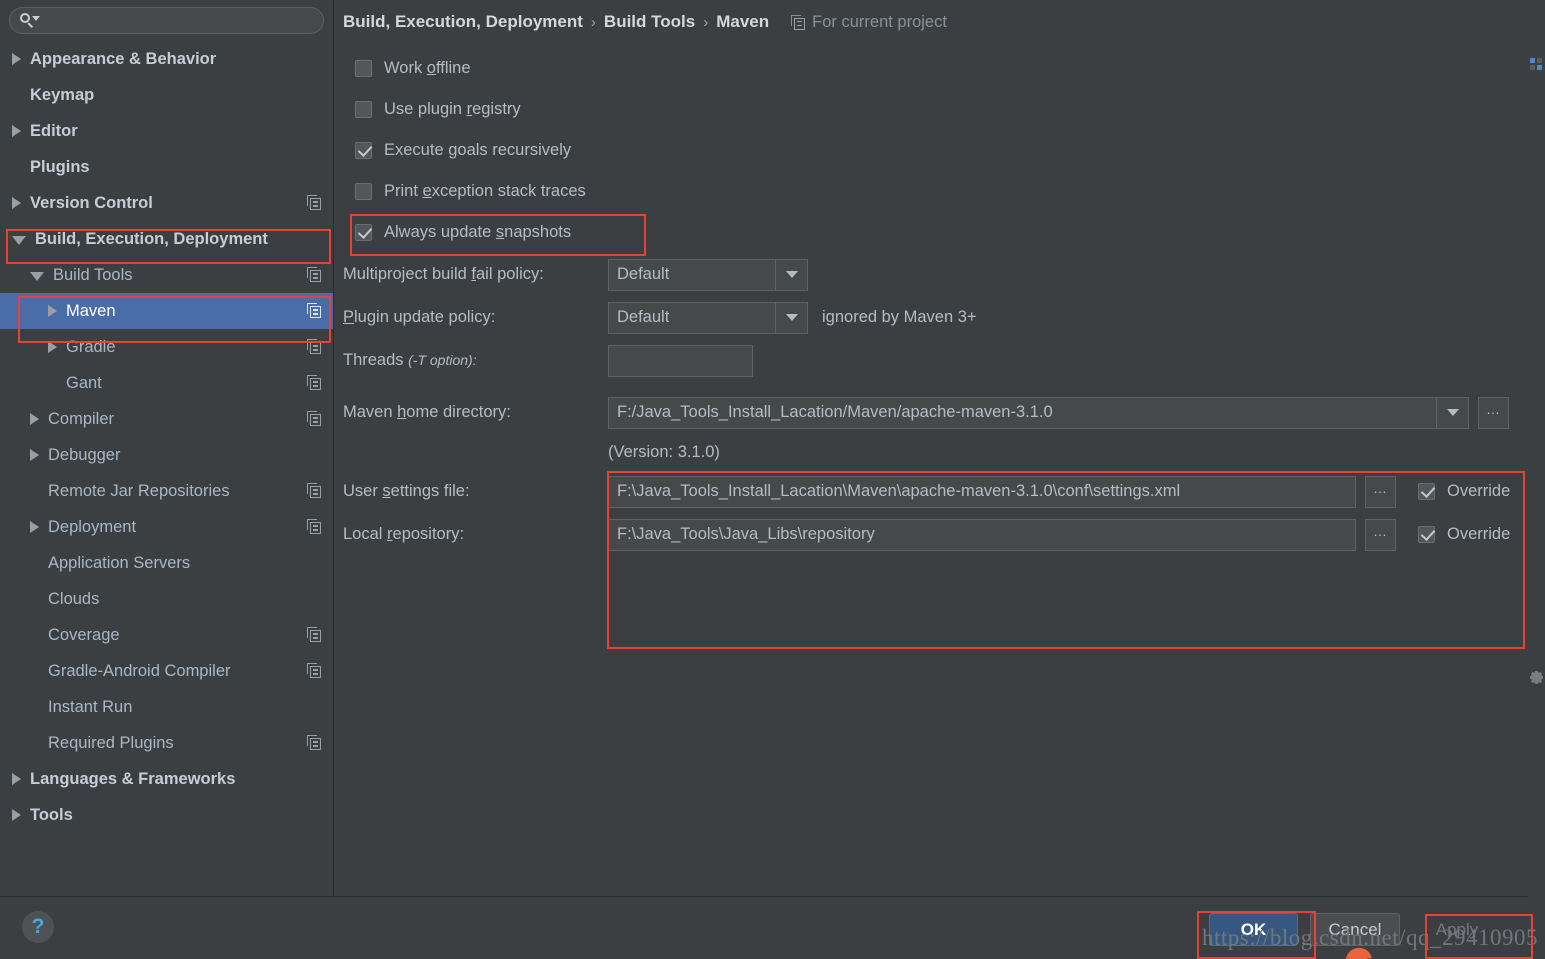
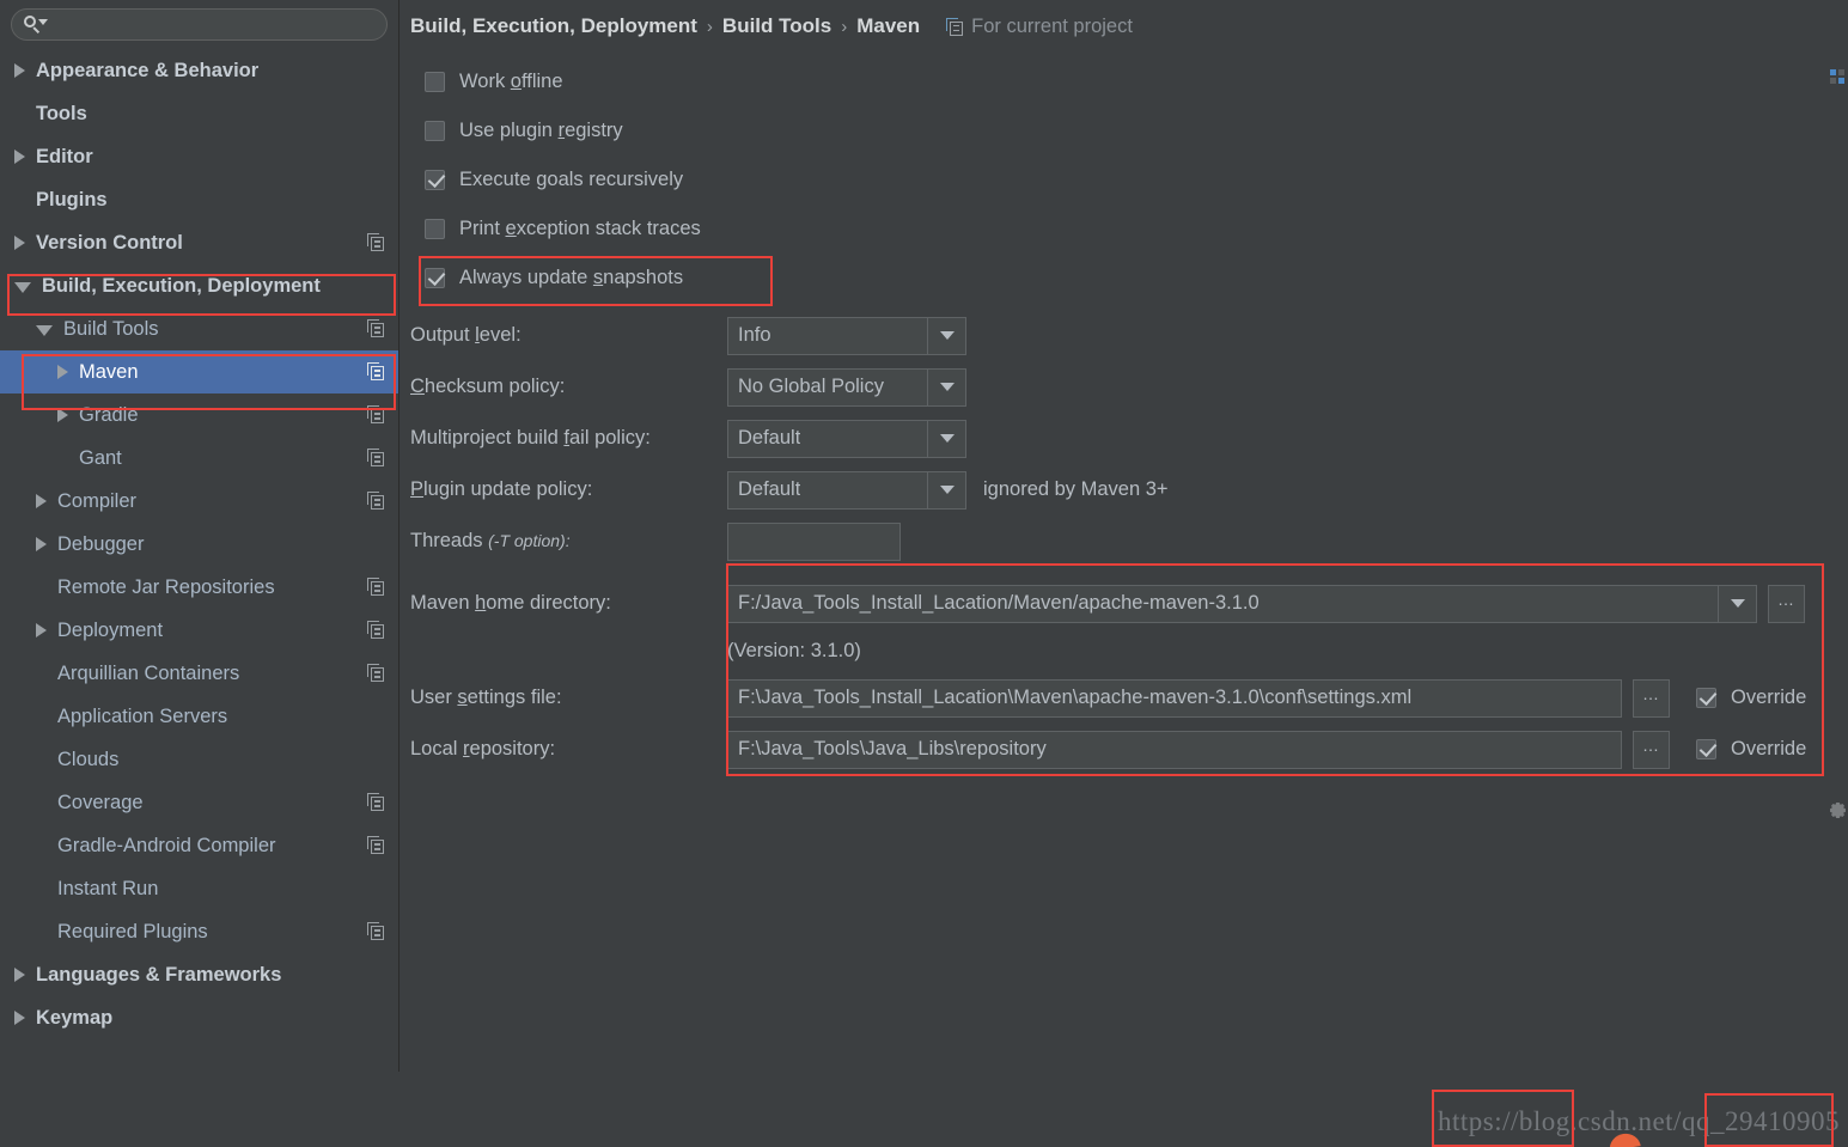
  Appearance & Behavior
- Keymap
+ Tools
  Editor
  Plugins
  Version Control
  Build, Execution, Deployment
  Build Tools
  Maven
  Gradle
  Gant
  Compiler
  Debugger
  Remote Jar Repositories
  Deployment
+ Arquillian Containers
  Application Servers
  Clouds
  Coverage
  Gradle-Android Compiler
  Instant Run
  Required Plugins
  Languages & Frameworks
- Tools
+ Keymap
  Build, Execution, Deployment
  ›
  Build Tools
  ›
  Maven
  For current project
  Work offline
  Use plugin registry
  Execute goals recursively
  Print exception stack traces
  Always update snapshots
+ Output level:
+ Info
+ Checksum policy:
+ No Global Policy
  Multiproject build fail policy:
  Default
  Plugin update policy:
  Default
  ignored by Maven 3+
  Threads (-T option):
  Maven home directory:
  F:/Java_Tools_Install_Lacation/Maven/apache-maven-3.1.0
  …
  (Version: 3.1.0)
  User settings file:
  F:\Java_Tools_Install_Lacation\Maven\apache-maven-3.1.0\conf\settings.xml
  …
  Override
  Local repository:
  F:\Java_Tools\Java_Libs\repository
  …
  Override
- ?
- OK
- Cancel
- Apply
  https://blog.csdn.net/qq_29410905
